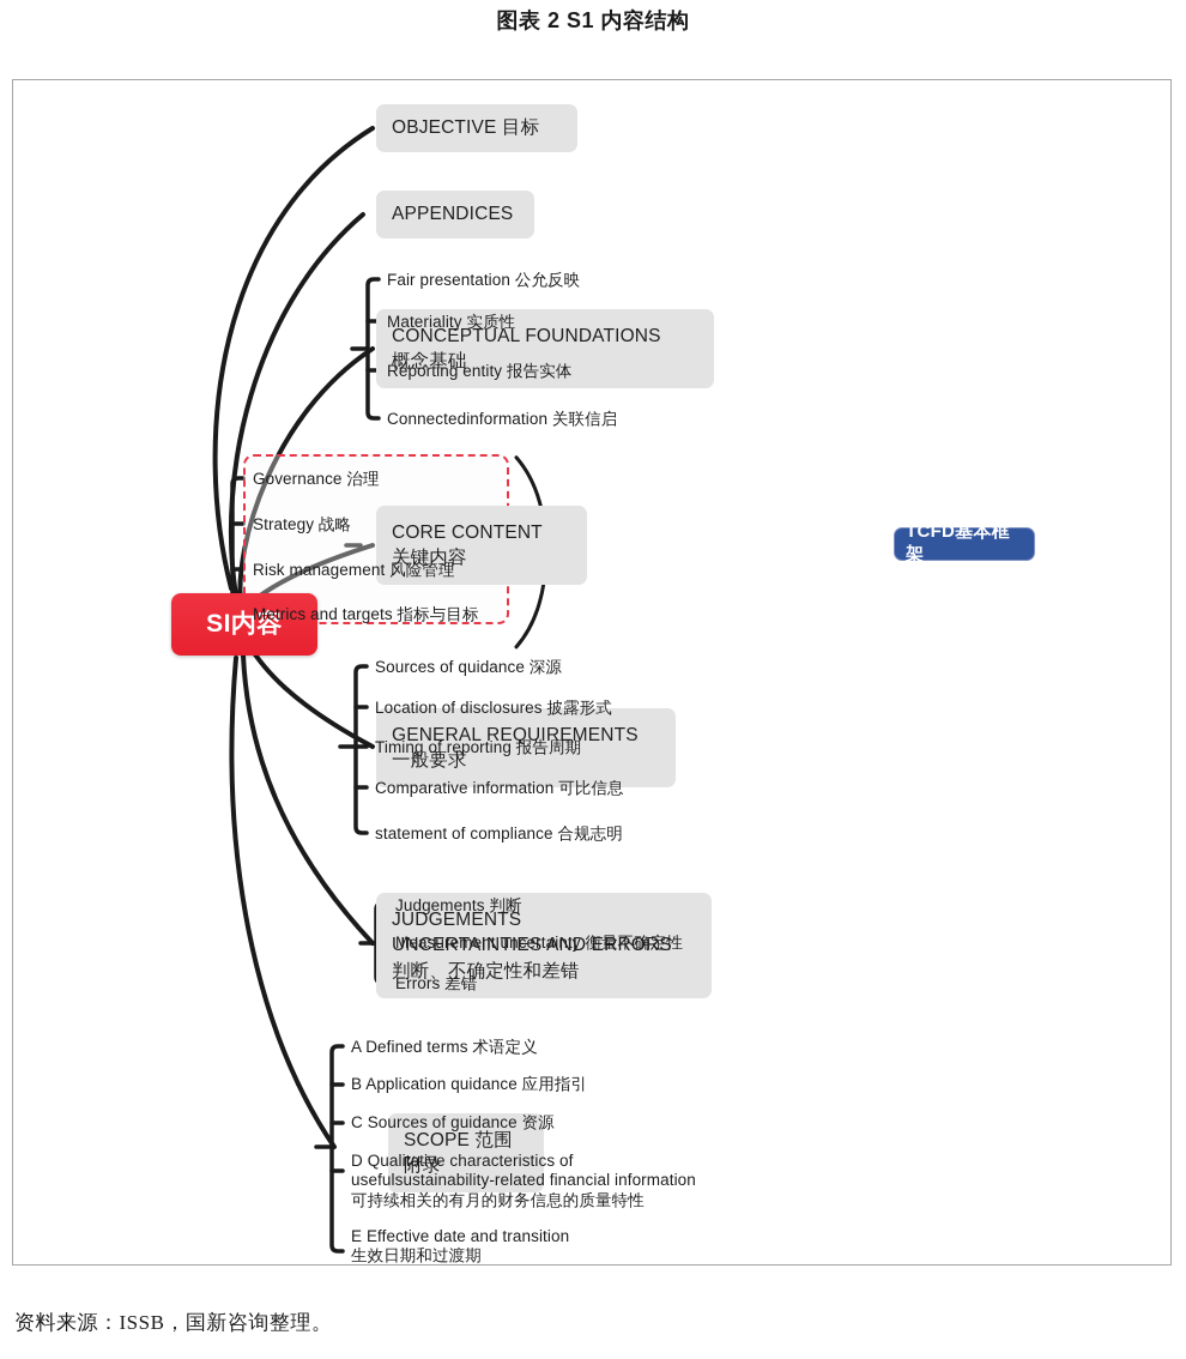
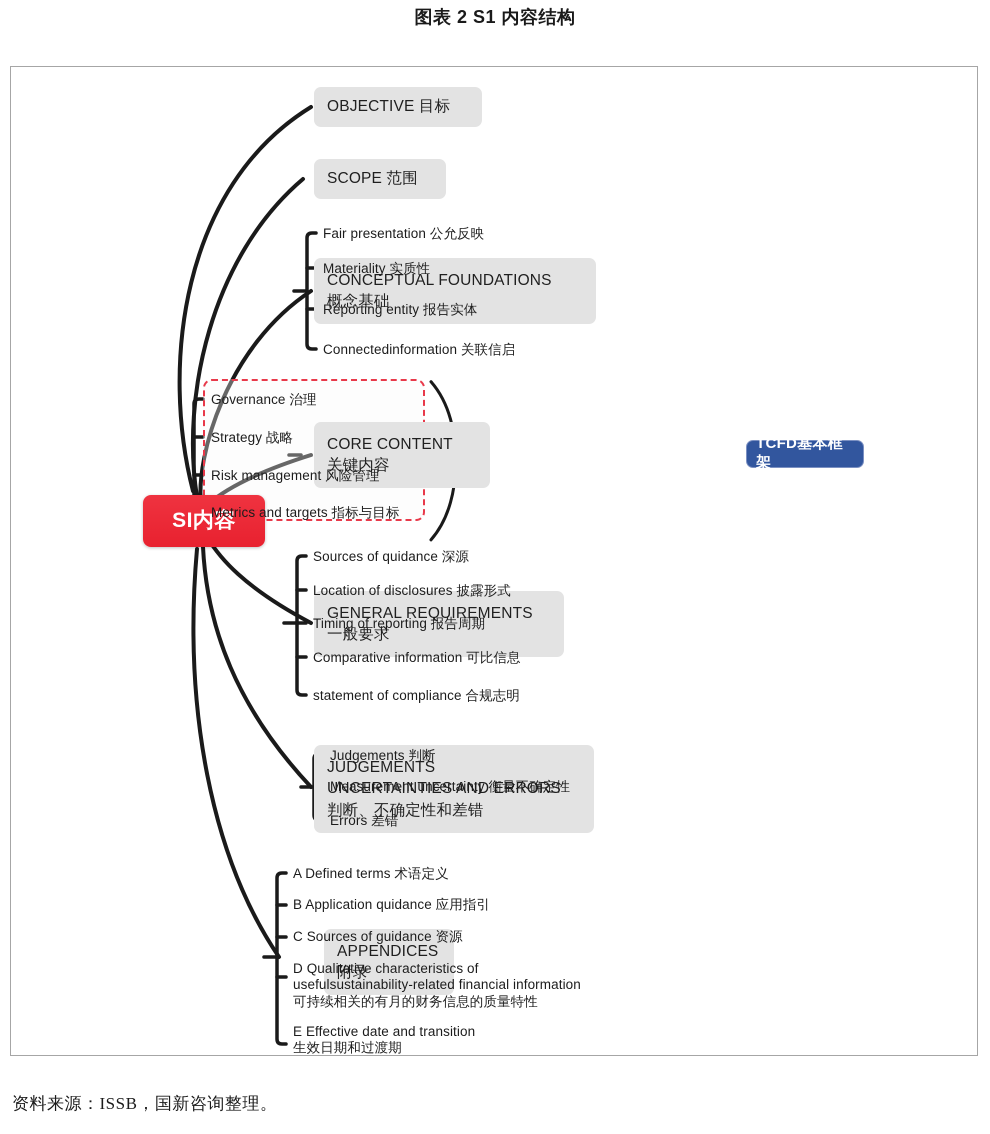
  图表 2 S1 内容结构
  SI内容
  OBJECTIVE 目标
- APPENDICES
+ SCOPE 范围
  CONCEPTUAL FOUNDATIONS
  概念基础
  Fair presentation 公允反映
  Materiality 实质性
  Reporting entity 报告实体
  Connectedinformation 关联信启
  CORE CONTENT
  关键内容
  Governance 治理
  Strategy 战略
  Risk management 风险管理
  Metrics and targets 指标与目标
  TCFD基本框架
  GENERAL REQUIREMENTS
  一般要求
  Sources of quidance 深源
  Location of disclosures 披露形式
  Timing of reporting 报告周期
  Comparative information 可比信息
  statement of compliance 合规志明
  JUDGEMENTS
  UNCERTAINTIES AND ERRORS
  判断、不确定性和差错
  Judgements 判断
  Measurement uncertainty 衡量不确定性
  Errors 差错
- SCOPE 范围
+ APPENDICES
  附录
  A Defined terms 术语定义
  B Application quidance 应用指引
  C Sources of guidance 资源
  D Qualitative characteristics of usefulsustainability-related financial information
  可持续相关的有月的财务信息的质量特性
  E Effective date and transition
  生效日期和过渡期
  资料来源：ISSB，国新咨询整理。
